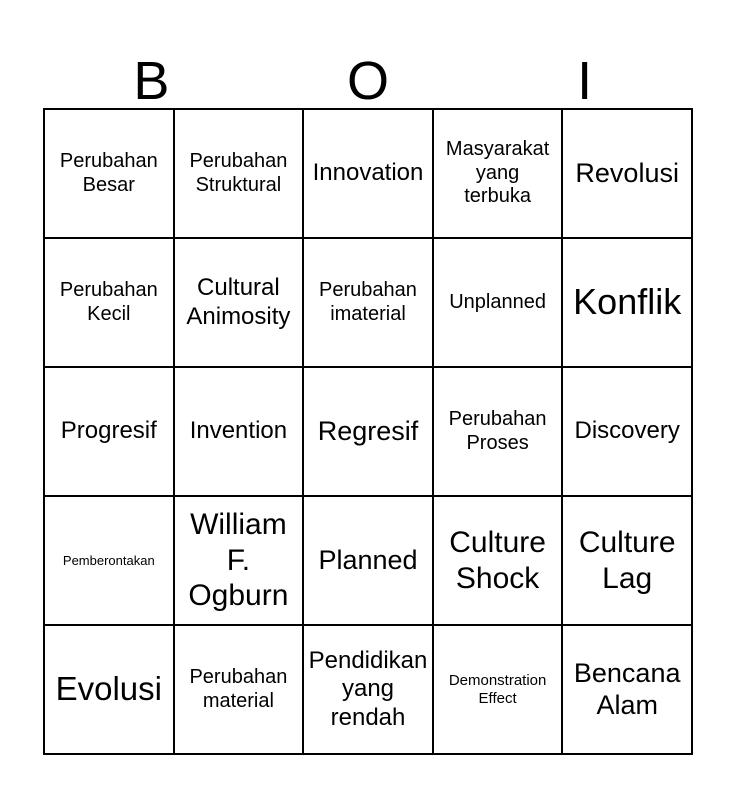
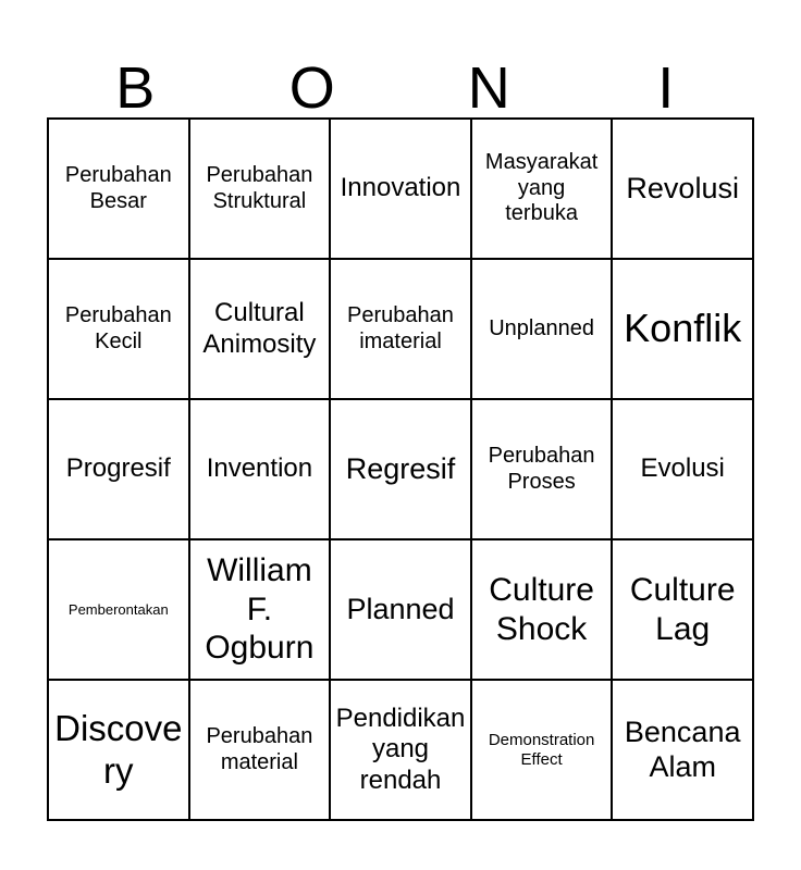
  B
  O
+ N
  I
  Perubahan
  Besar
  Perubahan
  Struktural
  Innovation
  Masyarakat
  yang
  terbuka
  Revolusi
  Perubahan
  Kecil
  Cultural
  Animosity
  Perubahan
  imaterial
  Unplanned
  Konflik
  Progresif
  Invention
  Regresif
  Perubahan
  Proses
- Discovery
+ Evolusi
  Pemberontakan
  William
  F.
  Ogburn
  Planned
  Culture
  Shock
  Culture
  Lag
- Evolusi
+ Discovery
  Perubahan
  material
  Pendidikan
  yang
  rendah
  Demonstration
  Effect
  Bencana
  Alam
